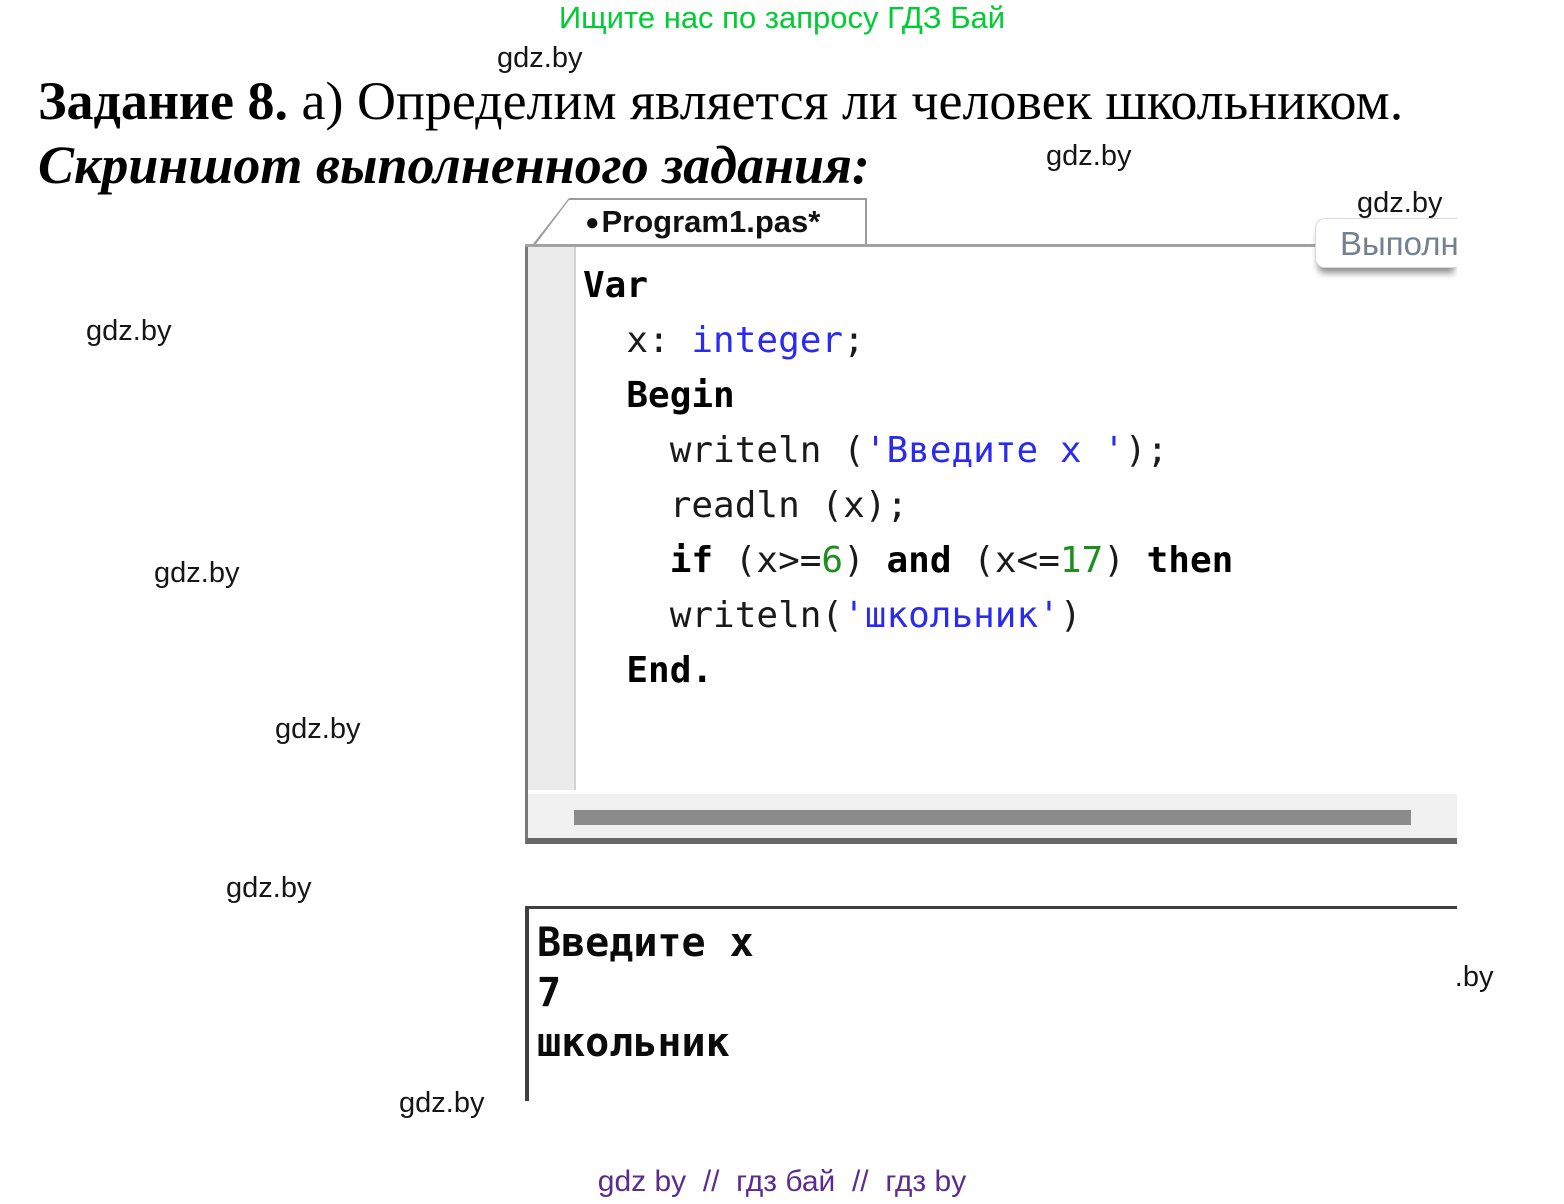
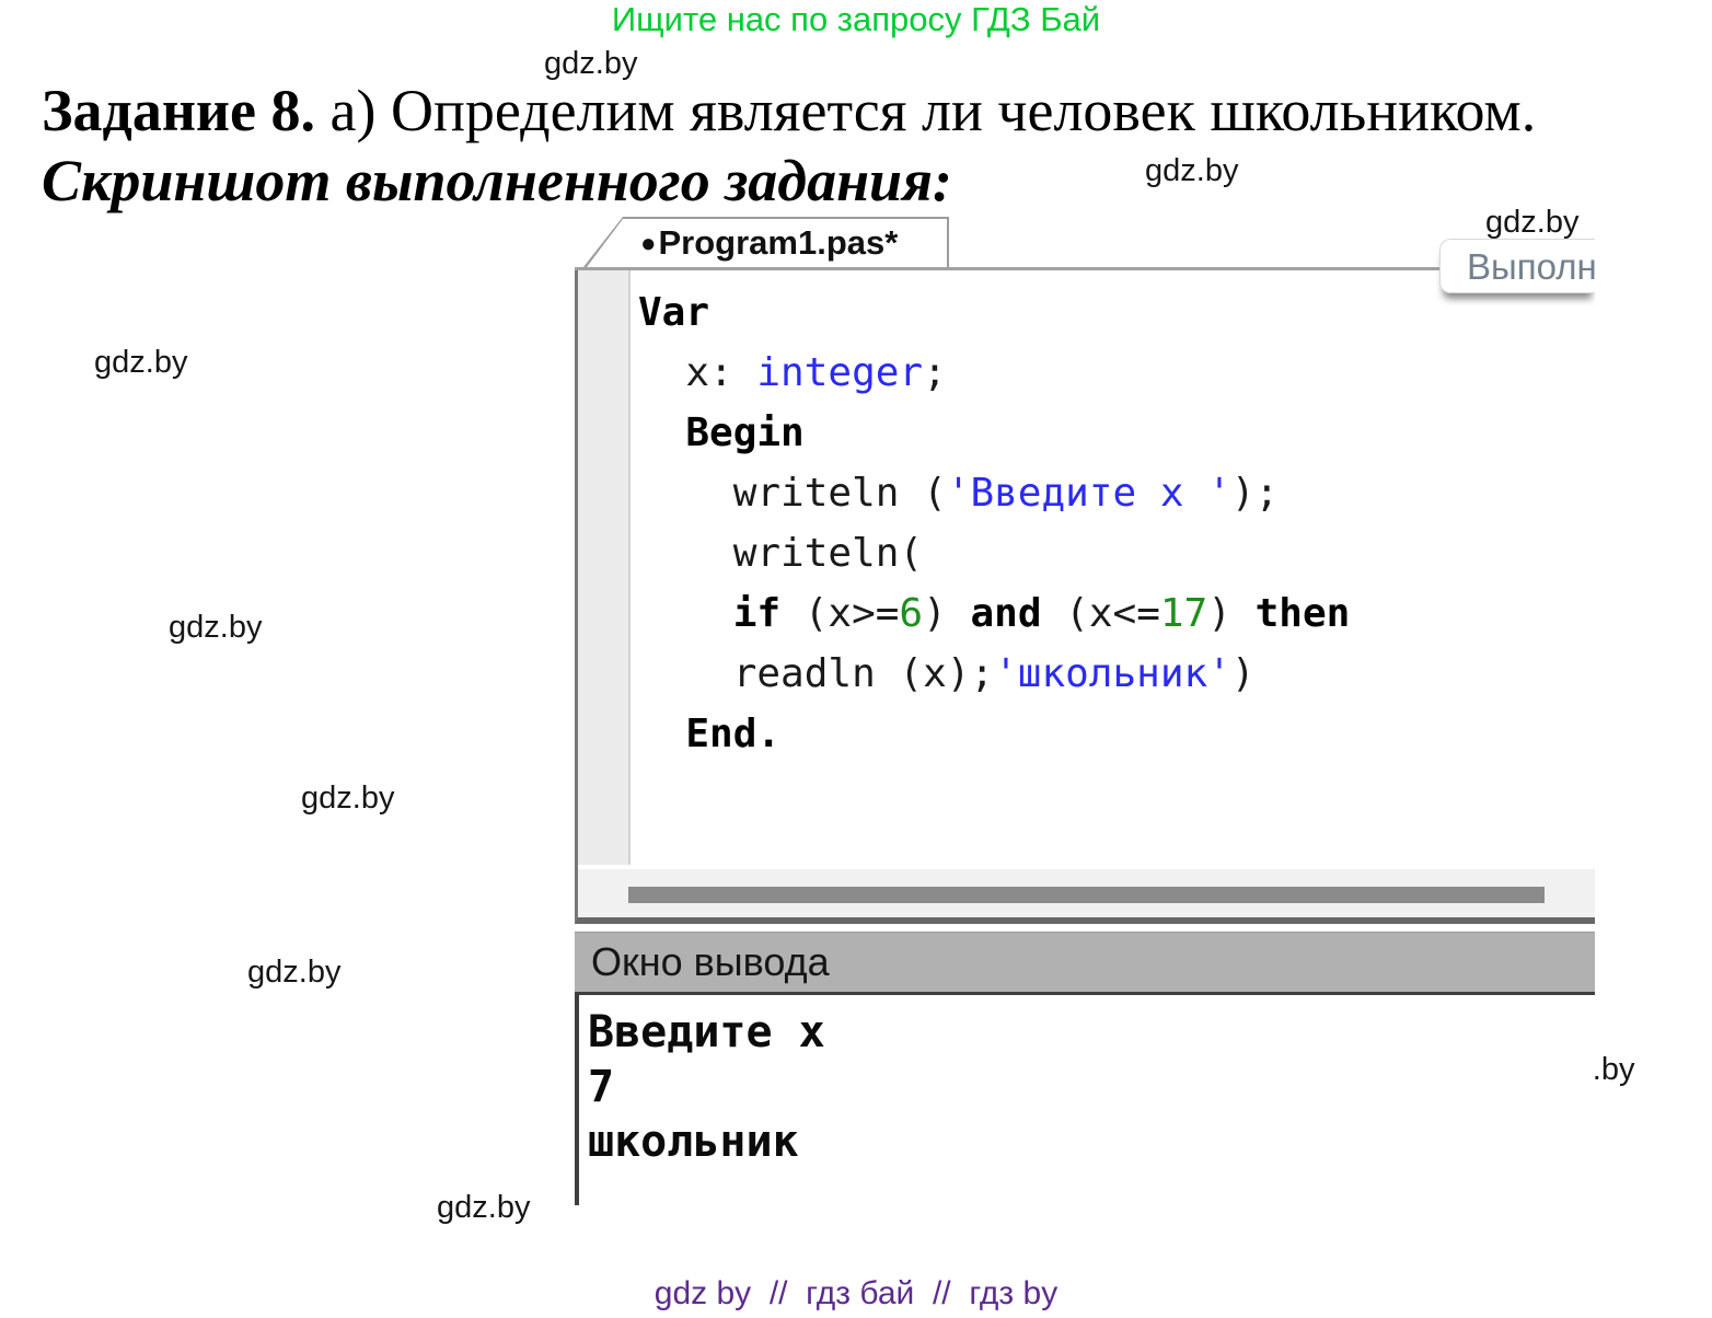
  Ищите нас по запросу ГДЗ Бай
  gdz.by
  gdz.by
  gdz.by
  gdz.by
  gdz.by
  gdz.by
  gdz.by
  gdz.by
  Задание 8. а) Определим является ли человек школьником.
  Скриншот выполненного задания:
  ●Program1.pas*
  Выполн
  Var
  x: integer;
  Begin
  writeln ('Введите x ');
- readln (x);
+ writeln(
  if (x>=6) and (x<=17) then
- writeln('школьник')
+ readln (x);'школьник')
  End.
+ Окно вывода
  Введите x
  7
  школьник
  gdz by // гдз бай // гдз by
